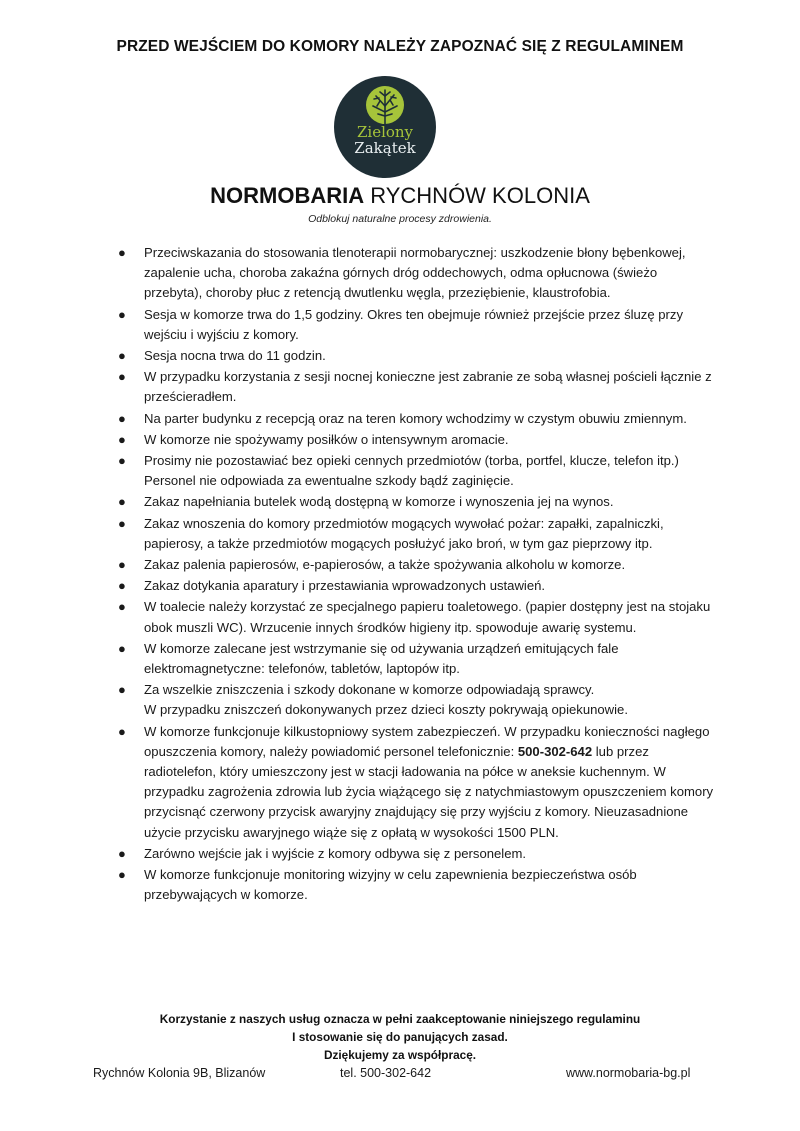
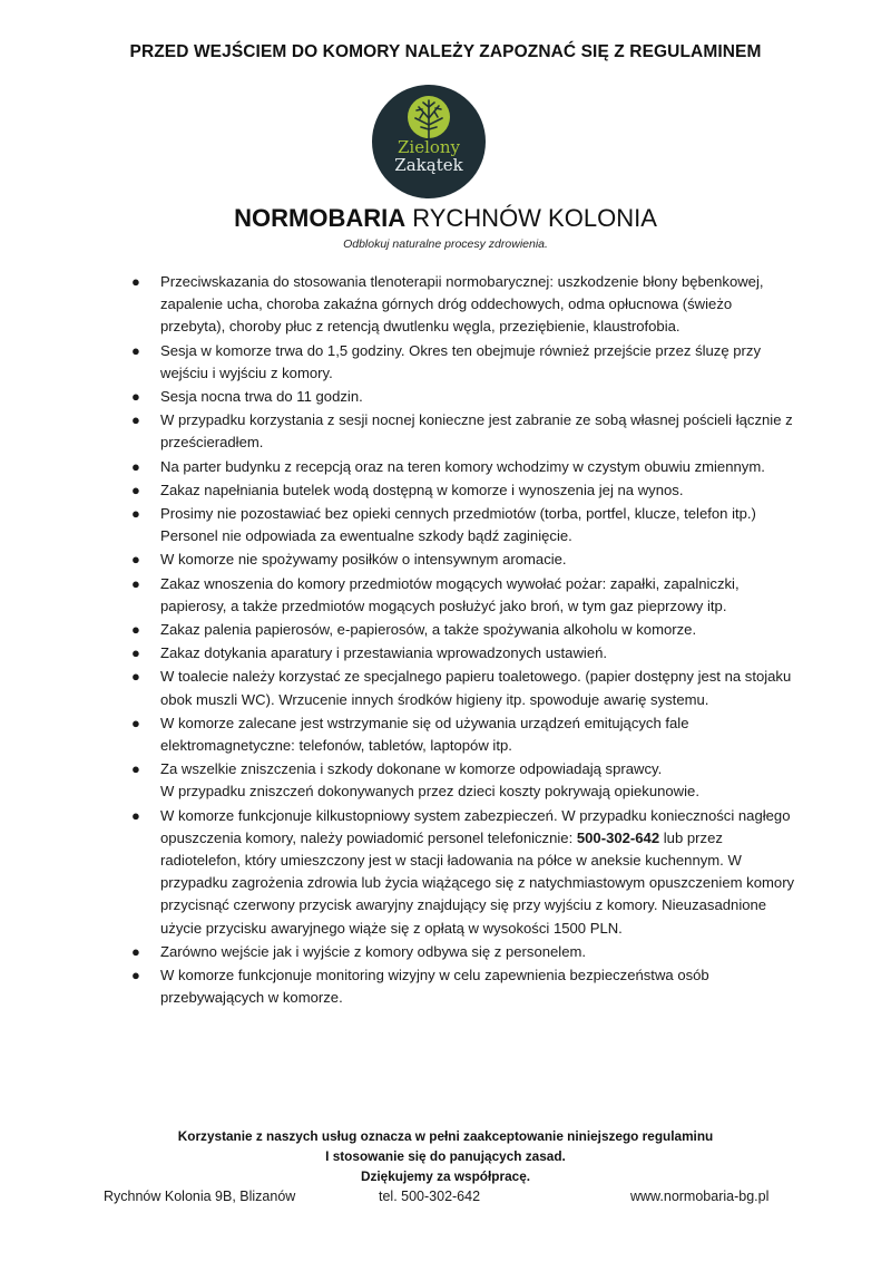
  PRZED WEJŚCIEM DO KOMORY NALEŻY ZAPOZNAĆ SIĘ Z REGULAMINEM
  Zielony
  Zakątek
  NORMOBARIA RYCHNÓW KOLONIA
  Odblokuj naturalne procesy zdrowienia.
  ●
  Przeciwskazania do stosowania tlenoterapii normobarycznej: uszkodzenie błony bębenkowej, zapalenie ucha, choroba zakaźna górnych dróg oddechowych, odma opłucnowa (świeżo przebyta), choroby płuc z retencją dwutlenku węgla, przeziębienie, klaustrofobia.
  ●
  Sesja w komorze trwa do 1,5 godziny. Okres ten obejmuje również przejście przez śluzę przy wejściu i wyjściu z komory.
  ●
  Sesja nocna trwa do 11 godzin.
  ●
  W przypadku korzystania z sesji nocnej konieczne jest zabranie ze sobą własnej pościeli łącznie z prześcieradłem.
  ●
  Na parter budynku z recepcją oraz na teren komory wchodzimy w czystym obuwiu zmiennym.
  ●
- W komorze nie spożywamy posiłków o intensywnym aromacie.
+ Zakaz napełniania butelek wodą dostępną w komorze i wynoszenia jej na wynos.
  ●
  Prosimy nie pozostawiać bez opieki cennych przedmiotów (torba, portfel, klucze, telefon itp.) Personel nie odpowiada za ewentualne szkody bądź zaginięcie.
  ●
- Zakaz napełniania butelek wodą dostępną w komorze i wynoszenia jej na wynos.
+ W komorze nie spożywamy posiłków o intensywnym aromacie.
  ●
  Zakaz wnoszenia do komory przedmiotów mogących wywołać pożar: zapałki, zapalniczki, papierosy, a także przedmiotów mogących posłużyć jako broń, w tym gaz pieprzowy itp.
  ●
  Zakaz palenia papierosów, e-papierosów, a także spożywania alkoholu w komorze.
  ●
  Zakaz dotykania aparatury i przestawiania wprowadzonych ustawień.
  ●
  W toalecie należy korzystać ze specjalnego papieru toaletowego. (papier dostępny jest na stojaku obok muszli WC). Wrzucenie innych środków higieny itp. spowoduje awarię systemu.
  ●
  W komorze zalecane jest wstrzymanie się od używania urządzeń emitujących fale elektromagnetyczne: telefonów, tabletów, laptopów itp.
  ●
  Za wszelkie zniszczenia i szkody dokonane w komorze odpowiadają sprawcy.
  W przypadku zniszczeń dokonywanych przez dzieci koszty pokrywają opiekunowie.
  ●
  W komorze funkcjonuje kilkustopniowy system zabezpieczeń. W przypadku konieczności nagłego opuszczenia komory, należy powiadomić personel telefonicznie: 500-302-642 lub przez radiotelefon, który umieszczony jest w stacji ładowania na półce w aneksie kuchennym. W przypadku zagrożenia zdrowia lub życia wiążącego się z natychmiastowym opuszczeniem komory przycisnąć czerwony przycisk awaryjny znajdujący się przy wyjściu z komory. Nieuzasadnione użycie przycisku awaryjnego wiąże się z opłatą w wysokości 1500 PLN.
  ●
  Zarówno wejście jak i wyjście z komory odbywa się z personelem.
  ●
  W komorze funkcjonuje monitoring wizyjny w celu zapewnienia bezpieczeństwa osób przebywających w komorze.
  Korzystanie z naszych usług oznacza w pełni zaakceptowanie niniejszego regulaminu
  I stosowanie się do panujących zasad.
  Dziękujemy za współpracę.
  Rychnów Kolonia 9B, Blizanów
  tel. 500-302-642
  www.normobaria-bg.pl
